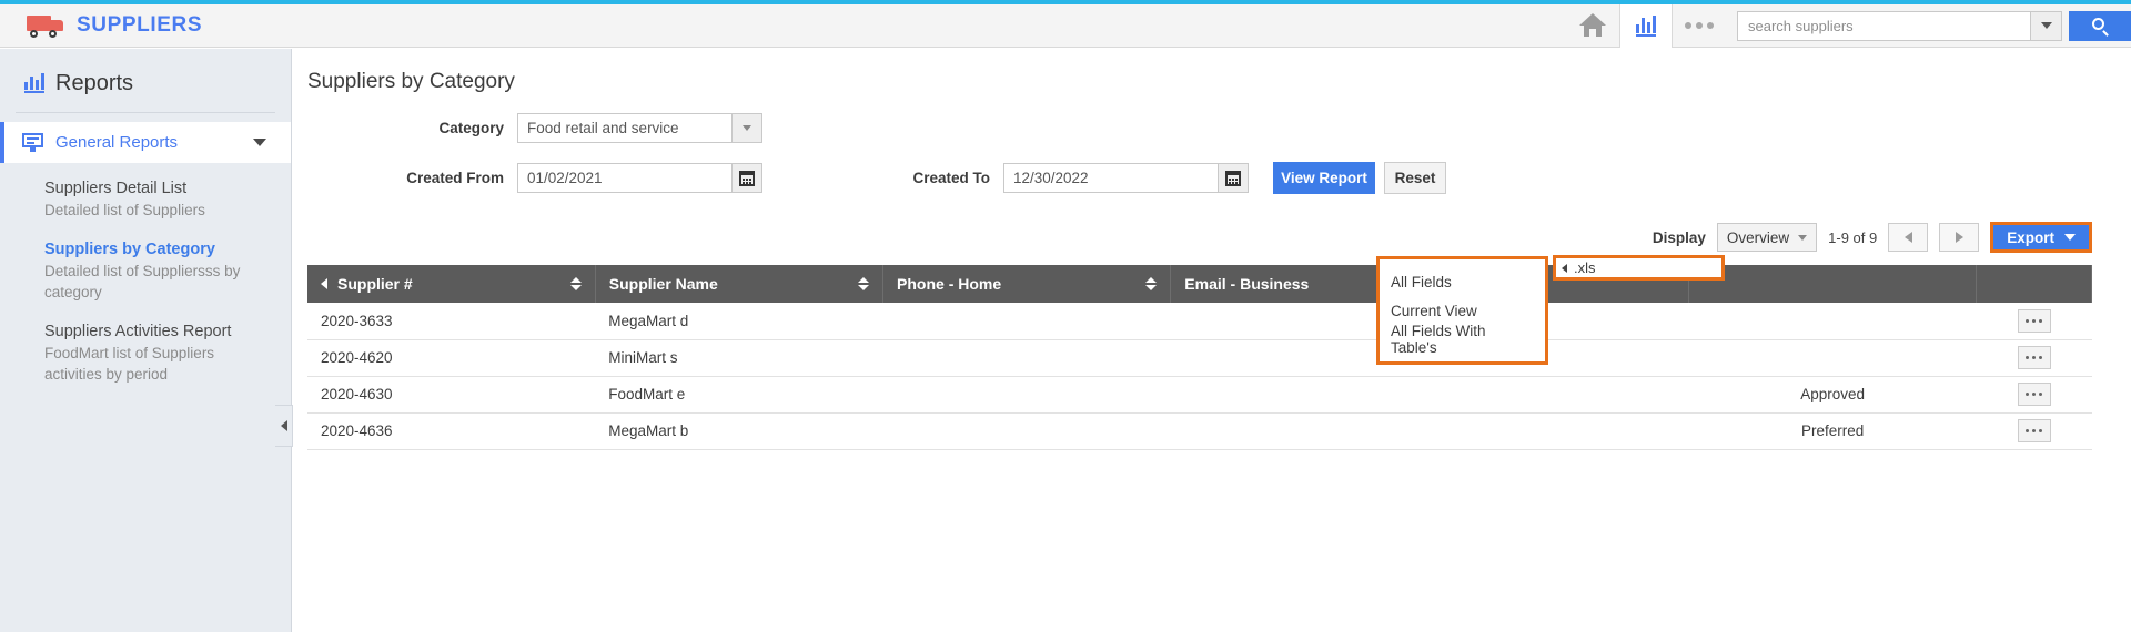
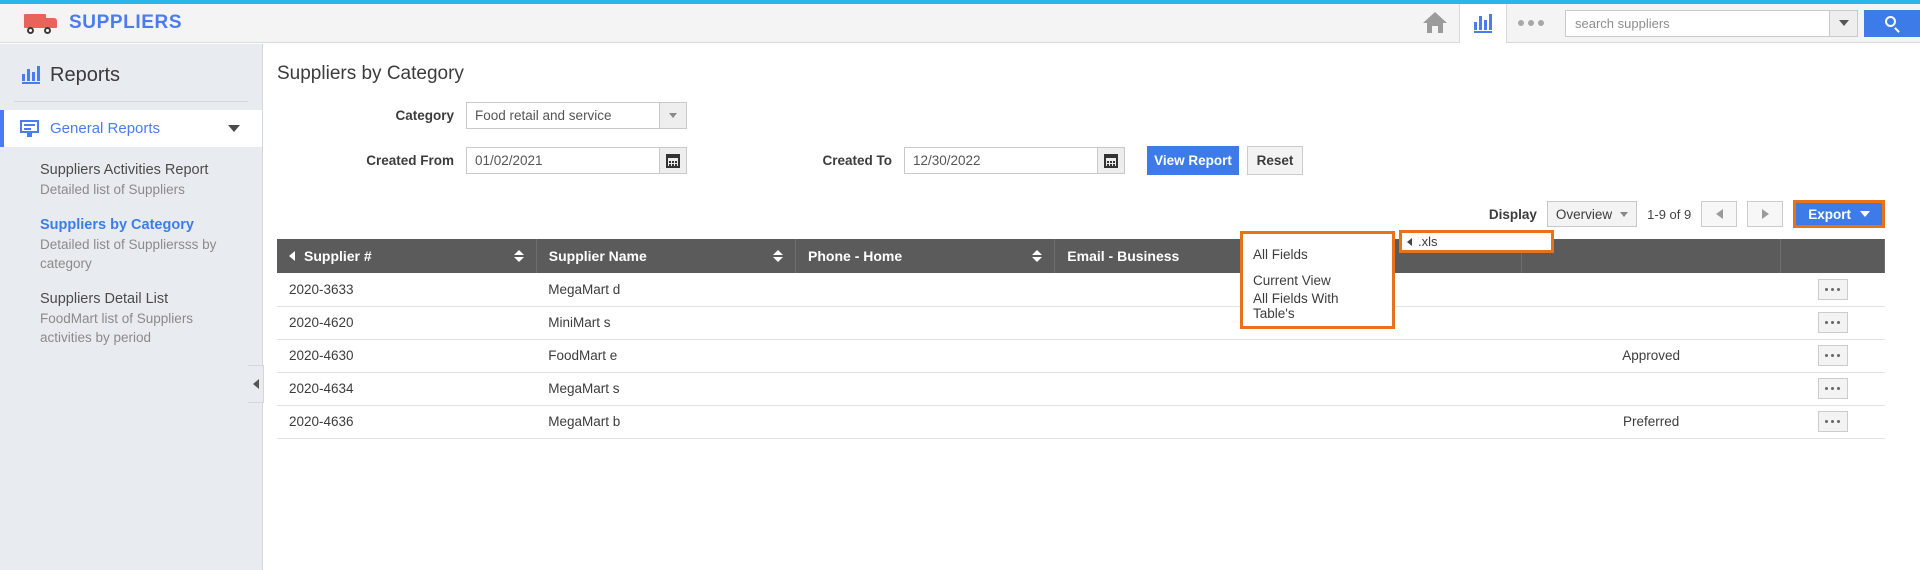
  SUPPLIERS
  search suppliers
  Reports
  General Reports
- Suppliers Detail List
+ Suppliers Activities Report
  Detailed list of Suppliers
  Suppliers by Category
  Detailed list of Suppliersss by category
- Suppliers Activities Report
+ Suppliers Detail List
  FoodMart list of Suppliers activities by period
  Suppliers by Category
  Category
  Food retail and service
  Created From
  01/02/2021
  Created To
  12/30/2022
  View Report
  Reset
  Display
  Overview
  1-9 of 9
  Export
  Supplier #	Supplier Name	Phone - Home	Email - Business
  2020-3633	MegaMart d
  2020-4620	MiniMart s
  2020-4630	FoodMart e			Approved
+ 2020-4634	MegaMart s
  2020-4636	MegaMart b			Preferred
  All Fields
  Current View
  All Fields With Table's
  .xls
